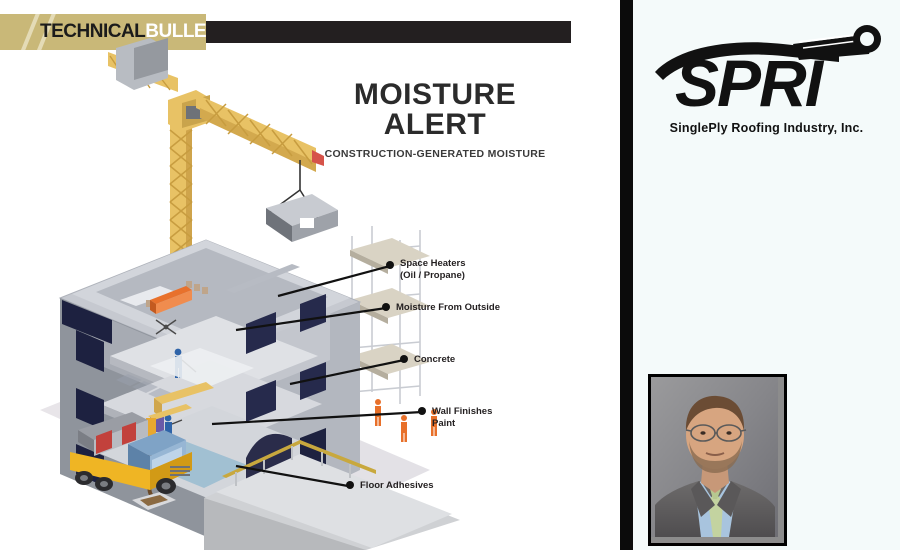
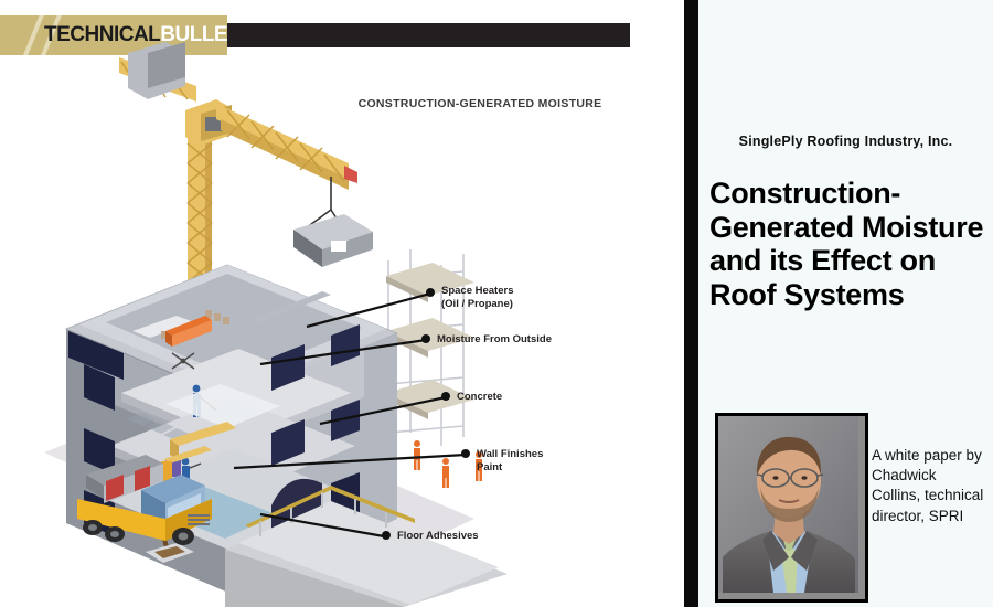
  TECHNICALBULLE
- MOISTURE ALERT
  CONSTRUCTION-GENERATED MOISTURE
  Space Heaters
  (Oil / Propane)
  Moisture From Outside
  Concrete
  Wall Finishes
  Paint
  Floor Adhesives
- SPRI
  SinglePly Roofing Industry, Inc.
+ Construction-Generated Moisture and its Effect on Roof Systems
+ A white paper by Chadwick Collins, technical director, SPRI
